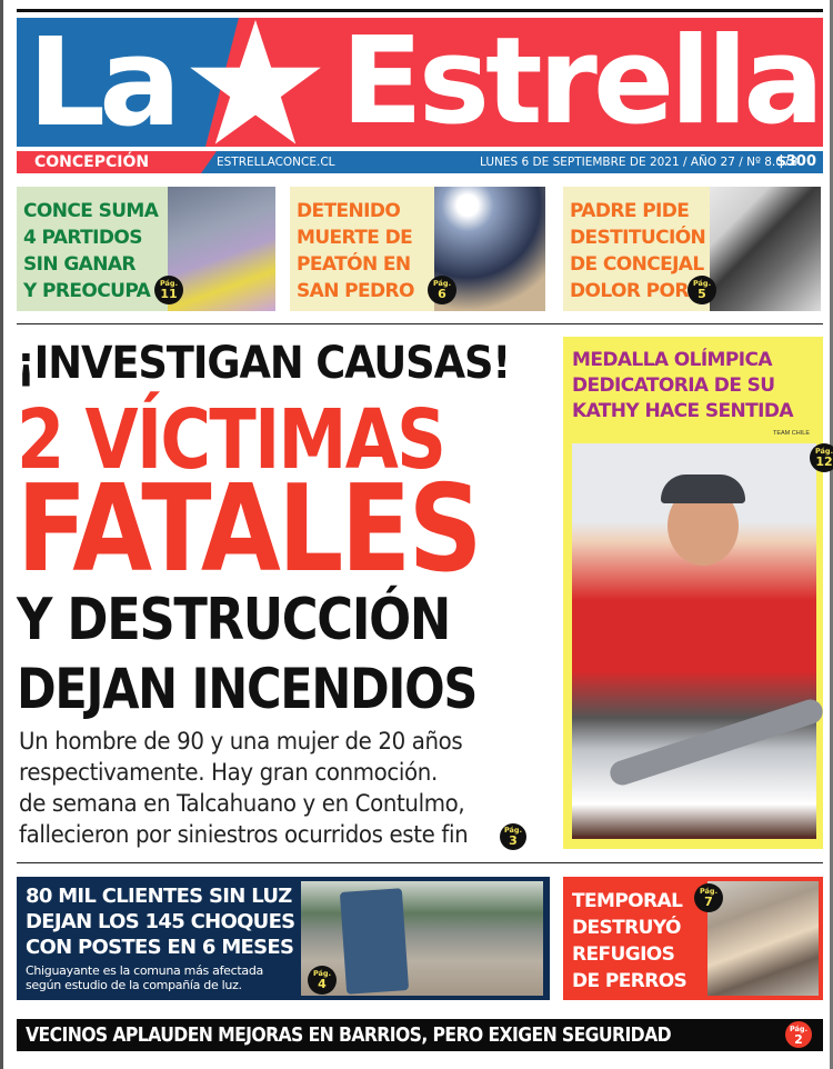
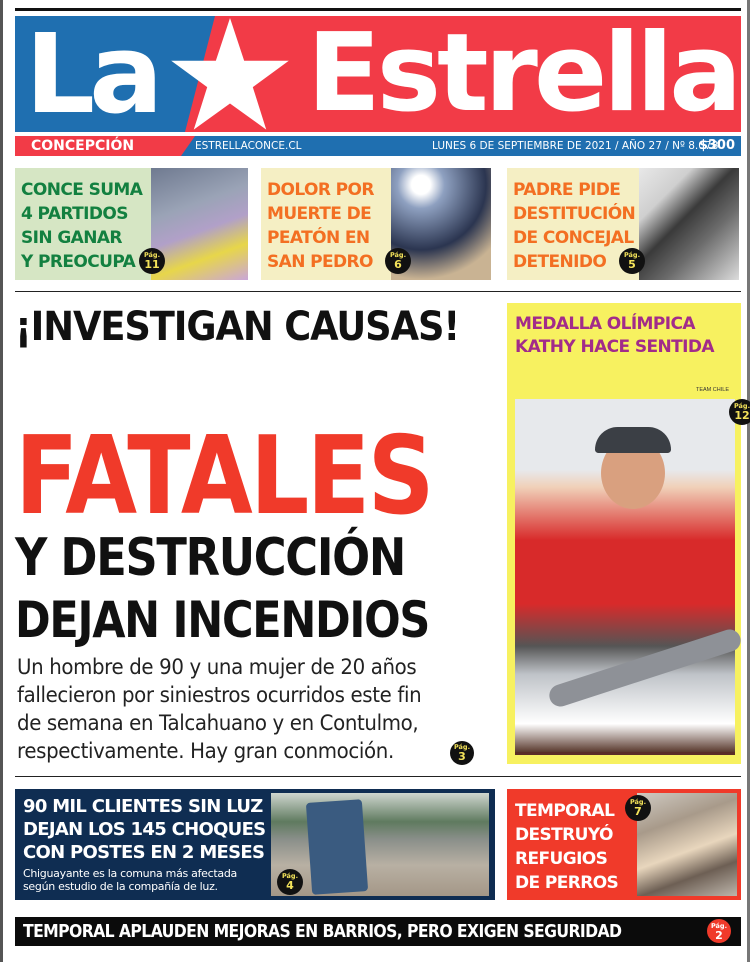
  La
  Estrella
  CONCEPCIÓN
  ESTRELLACONCE.CL
  LUNES 6 DE SEPTIEMBRE DE 2021 / AÑO 27 / Nº 8.078
  $300
  CONCE SUMA
  4 PARTIDOS
  SIN GANAR
  Y PREOCUPA
  Pág.
  11
- DETENIDO
+ DOLOR POR
  MUERTE DE
  PEATÓN EN
  SAN PEDRO
  Pág.
  6
  PADRE PIDE
  DESTITUCIÓN
  DE CONCEJAL
- DOLOR POR
+ DETENIDO
  Pág.
  5
  ¡INVESTIGAN CAUSAS!
- 2 VÍCTIMAS
  FATALES
  Y DESTRUCCIÓN
  DEJAN INCENDIOS
  Un hombre de 90 y una mujer de 20 años
- respectivamente. Hay gran conmoción.
+ fallecieron por siniestros ocurridos este fin
  de semana en Talcahuano y en Contulmo,
- fallecieron por siniestros ocurridos este fin
+ respectivamente. Hay gran conmoción.
  Pág.
  3
  MEDALLA OLÍMPICA
- DEDICATORIA DE SU
  KATHY HACE SENTIDA
  Pág.
  12
- 80 MIL CLIENTES SIN LUZ
+ 90 MIL CLIENTES SIN LUZ
  DEJAN LOS 145 CHOQUES
- CON POSTES EN 6 MESES
+ CON POSTES EN 2 MESES
  Chiguayante es la comuna más afectada
  según estudio de la compañía de luz.
  Pág.
  4
  TEMPORAL
  DESTRUYÓ
  REFUGIOS
  DE PERROS
  Pág.
  7
- VECINOS APLAUDEN MEJORAS EN BARRIOS, PERO EXIGEN SEGURIDAD
+ TEMPORAL APLAUDEN MEJORAS EN BARRIOS, PERO EXIGEN SEGURIDAD
  Pág.
  2
